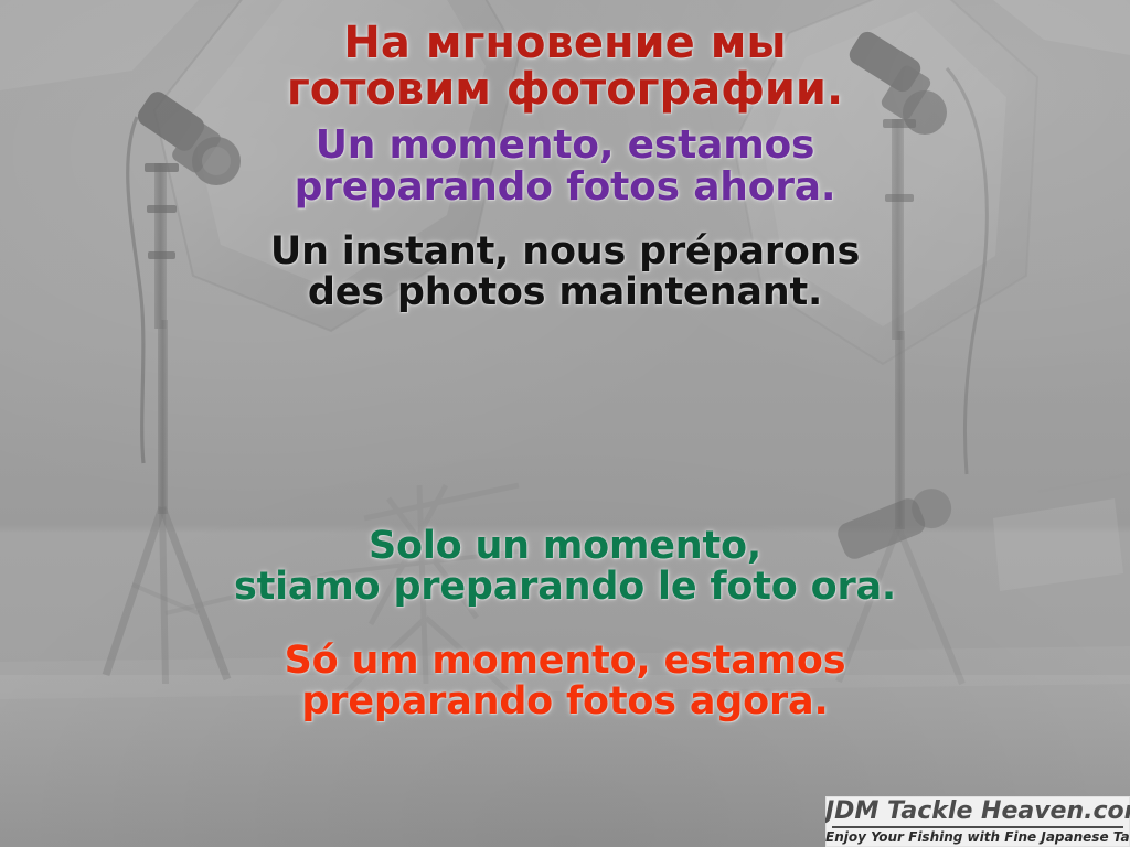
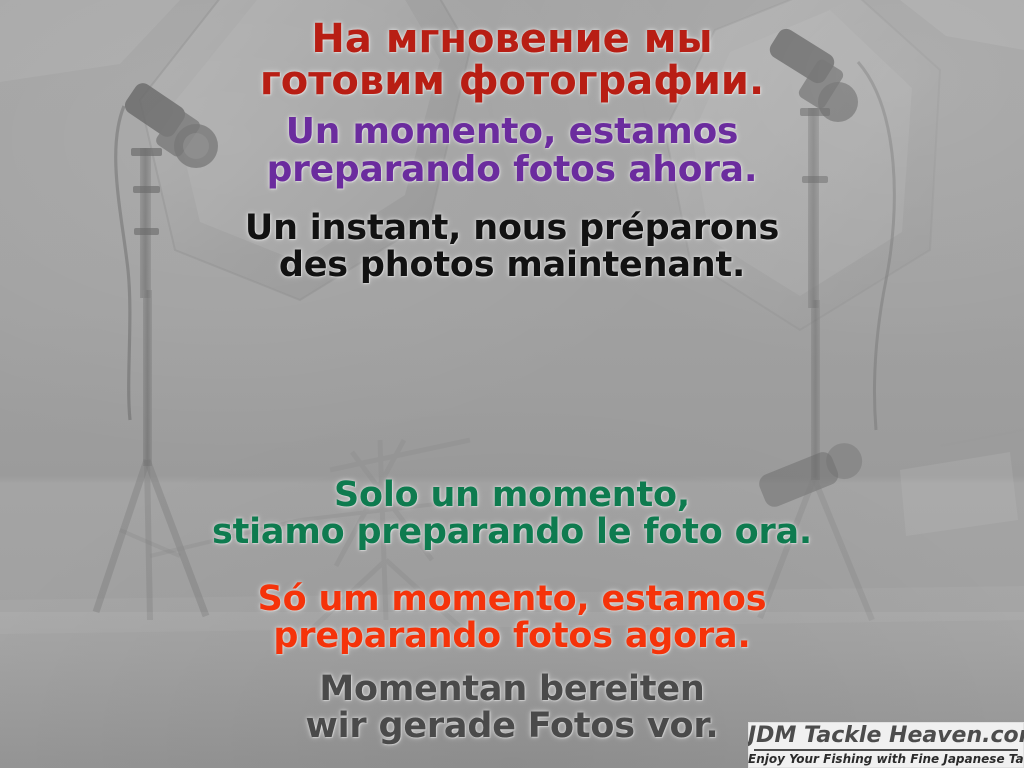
  На мгновение мы
  готовим фотографии.
  Un momento, estamos
  preparando fotos ahora.
  Un instant, nous préparons
  des photos maintenant.
  Solo un momento,
  stiamo preparando le foto ora.
  Só um momento, estamos
  preparando fotos agora.
+ Momentan bereiten
+ wir gerade Fotos vor.
  JDM Tackle Heaven.co
  Enjoy Your Fishing with Fine Japanese Ta
